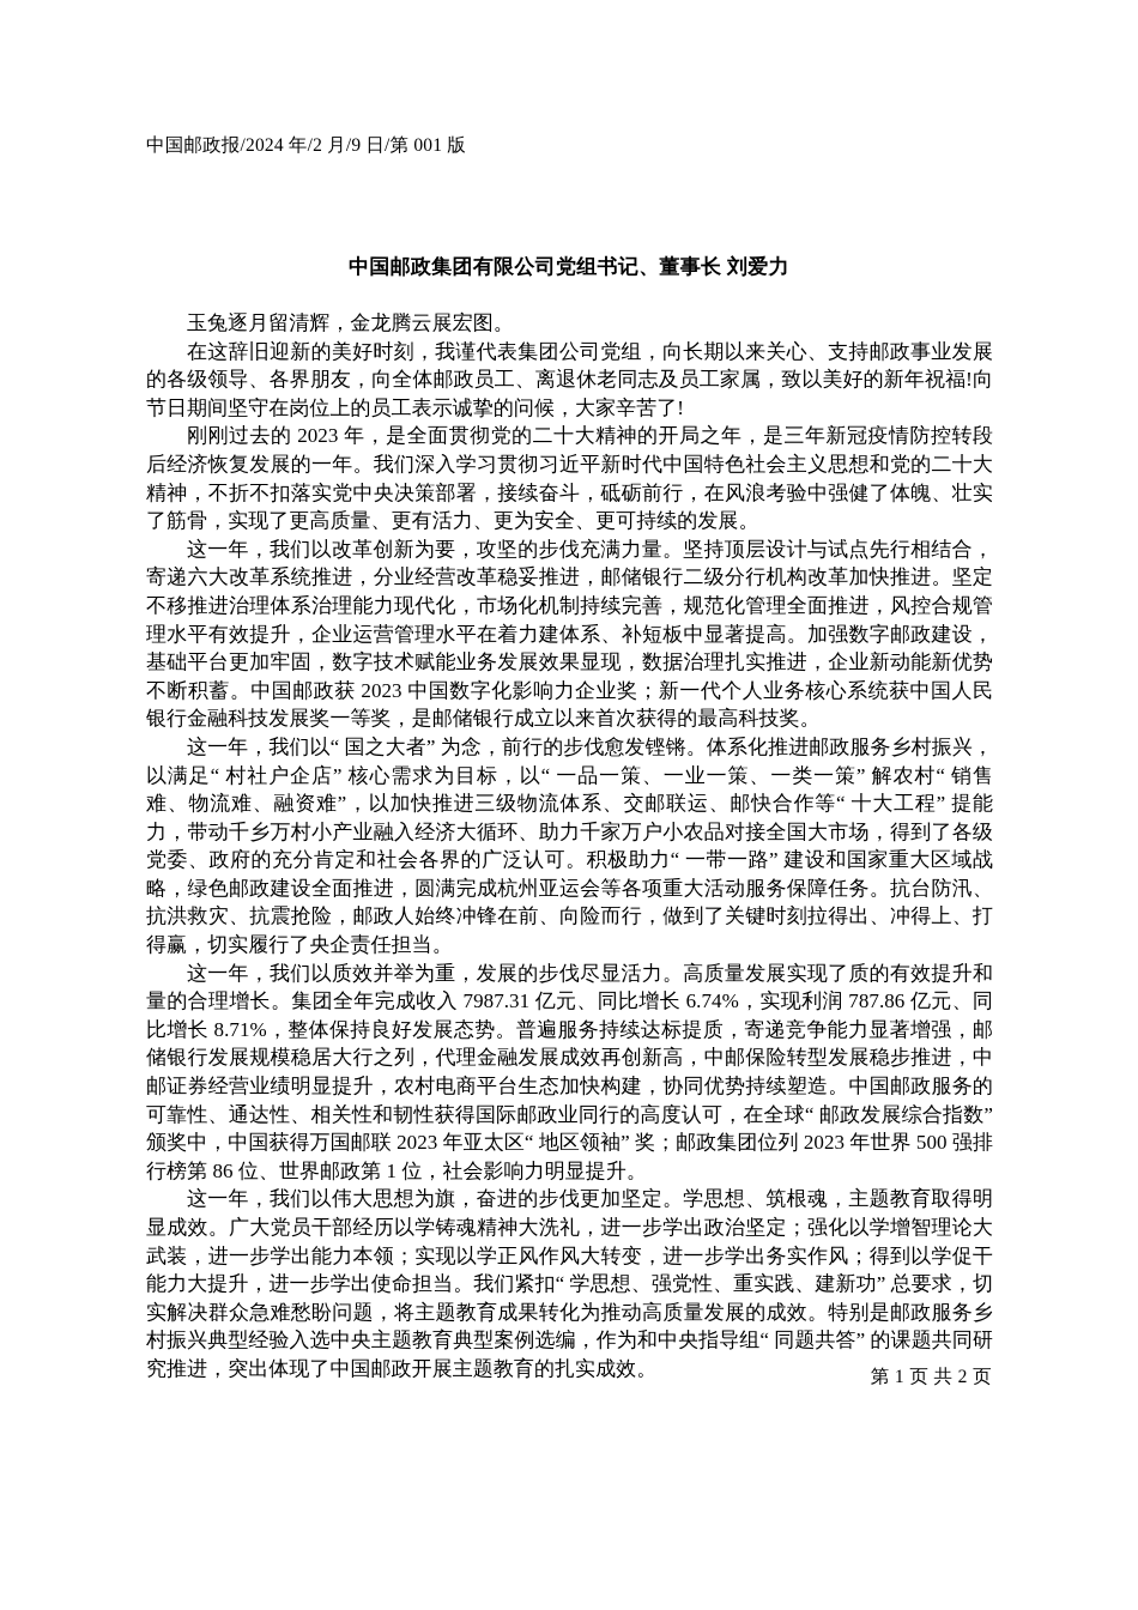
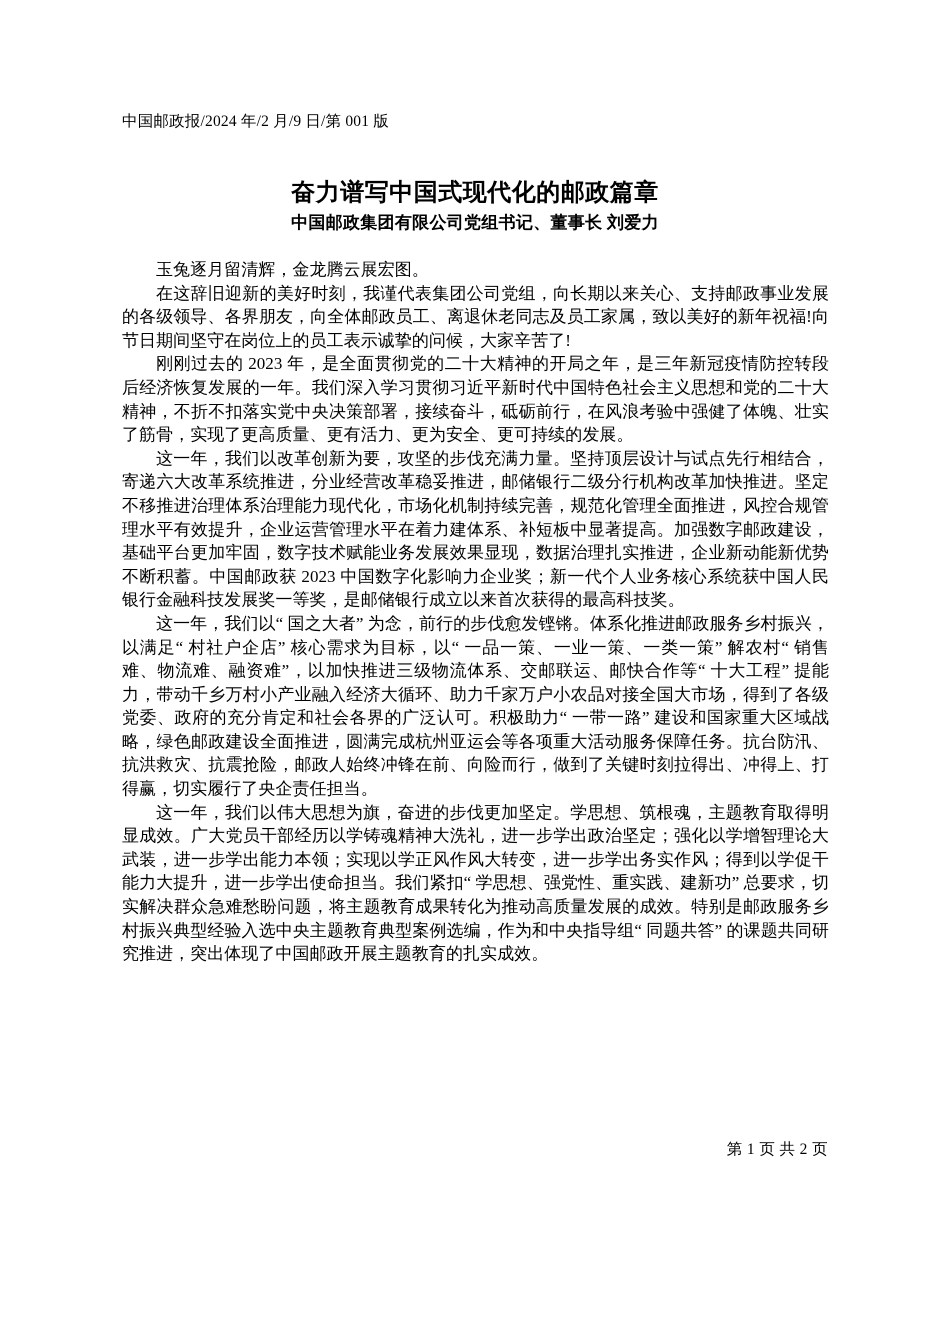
  中国邮政报/2024 年/2 月/9 日/第 001 版
+ 奋力谱写中国式现代化的邮政篇章
  中国邮政集团有限公司党组书记、董事长 刘爱力
  玉兔逐月留清辉，金龙腾云展宏图。
  在这辞旧迎新的美好时刻，我谨代表集团公司党组，向长期以来关心、支持邮政事业发展的各级领导、各界朋友，向全体邮政员工、离退休老同志及员工家属，致以美好的新年祝福!向节日期间坚守在岗位上的员工表示诚挚的问候，大家辛苦了!
  刚刚过去的 2023 年，是全面贯彻党的二十大精神的开局之年，是三年新冠疫情防控转段后经济恢复发展的一年。我们深入学习贯彻习近平新时代中国特色社会主义思想和党的二十大精神，不折不扣落实党中央决策部署，接续奋斗，砥砺前行，在风浪考验中强健了体魄、壮实了筋骨，实现了更高质量、更有活力、更为安全、更可持续的发展。
  这一年，我们以改革创新为要，攻坚的步伐充满力量。坚持顶层设计与试点先行相结合，寄递六大改革系统推进，分业经营改革稳妥推进，邮储银行二级分行机构改革加快推进。坚定不移推进治理体系治理能力现代化，市场化机制持续完善，规范化管理全面推进，风控合规管理水平有效提升，企业运营管理水平在着力建体系、补短板中显著提高。加强数字邮政建设，基础平台更加牢固，数字技术赋能业务发展效果显现，数据治理扎实推进，企业新动能新优势不断积蓄。中国邮政获 2023 中国数字化影响力企业奖；新一代个人业务核心系统获中国人民银行金融科技发展奖一等奖，是邮储银行成立以来首次获得的最高科技奖。
  这一年，我们以“ 国之大者” 为念，前行的步伐愈发铿锵。体系化推进邮政服务乡村振兴，以满足“ 村社户企店” 核心需求为目标，以“ 一品一策、一业一策、一类一策” 解农村“ 销售难、物流难、融资难”，以加快推进三级物流体系、交邮联运、邮快合作等“ 十大工程” 提能力，带动千乡万村小产业融入经济大循环、助力千家万户小农品对接全国大市场，得到了各级党委、政府的充分肯定和社会各界的广泛认可。积极助力“ 一带一路” 建设和国家重大区域战略，绿色邮政建设全面推进，圆满完成杭州亚运会等各项重大活动服务保障任务。抗台防汛、抗洪救灾、抗震抢险，邮政人始终冲锋在前、向险而行，做到了关键时刻拉得出、冲得上、打得赢，切实履行了央企责任担当。
- 这一年，我们以质效并举为重，发展的步伐尽显活力。高质量发展实现了质的有效提升和量的合理增长。集团全年完成收入 7987.31 亿元、同比增长 6.74%，实现利润 787.86 亿元、同比增长 8.71%，整体保持良好发展态势。普遍服务持续达标提质，寄递竞争能力显著增强，邮储银行发展规模稳居大行之列，代理金融发展成效再创新高，中邮保险转型发展稳步推进，中邮证券经营业绩明显提升，农村电商平台生态加快构建，协同优势持续塑造。中国邮政服务的可靠性、通达性、相关性和韧性获得国际邮政业同行的高度认可，在全球“ 邮政发展综合指数” 颁奖中，中国获得万国邮联 2023 年亚太区“ 地区领袖” 奖；邮政集团位列 2023 年世界 500 强排行榜第 86 位、世界邮政第 1 位，社会影响力明显提升。
  这一年，我们以伟大思想为旗，奋进的步伐更加坚定。学思想、筑根魂，主题教育取得明显成效。广大党员干部经历以学铸魂精神大洗礼，进一步学出政治坚定；强化以学增智理论大武装，进一步学出能力本领；实现以学正风作风大转变，进一步学出务实作风；得到以学促干能力大提升，进一步学出使命担当。我们紧扣“ 学思想、强党性、重实践、建新功” 总要求，切实解决群众急难愁盼问题，将主题教育成果转化为推动高质量发展的成效。特别是邮政服务乡村振兴典型经验入选中央主题教育典型案例选编，作为和中央指导组“ 同题共答” 的课题共同研究推进，突出体现了中国邮政开展主题教育的扎实成效。
  第 1 页 共 2 页
